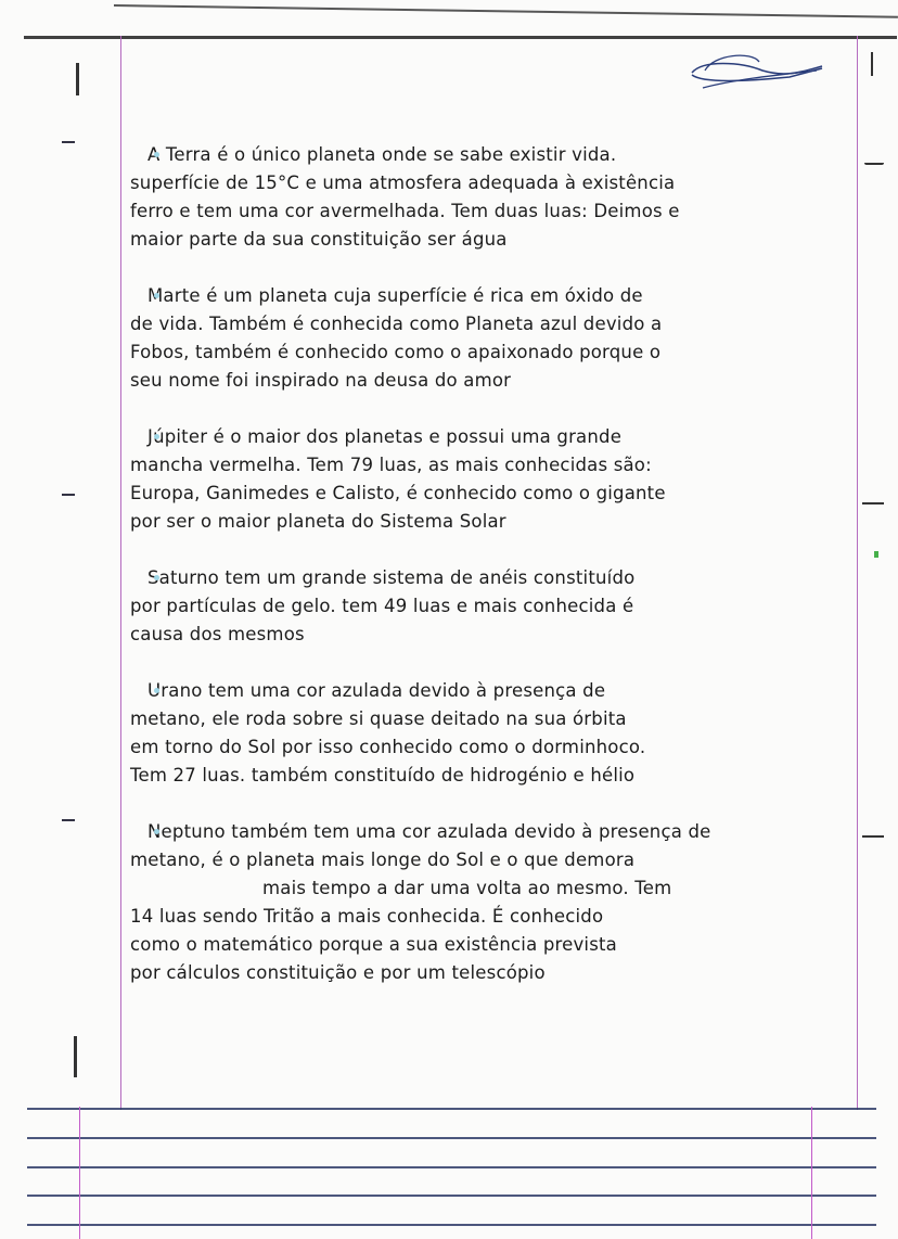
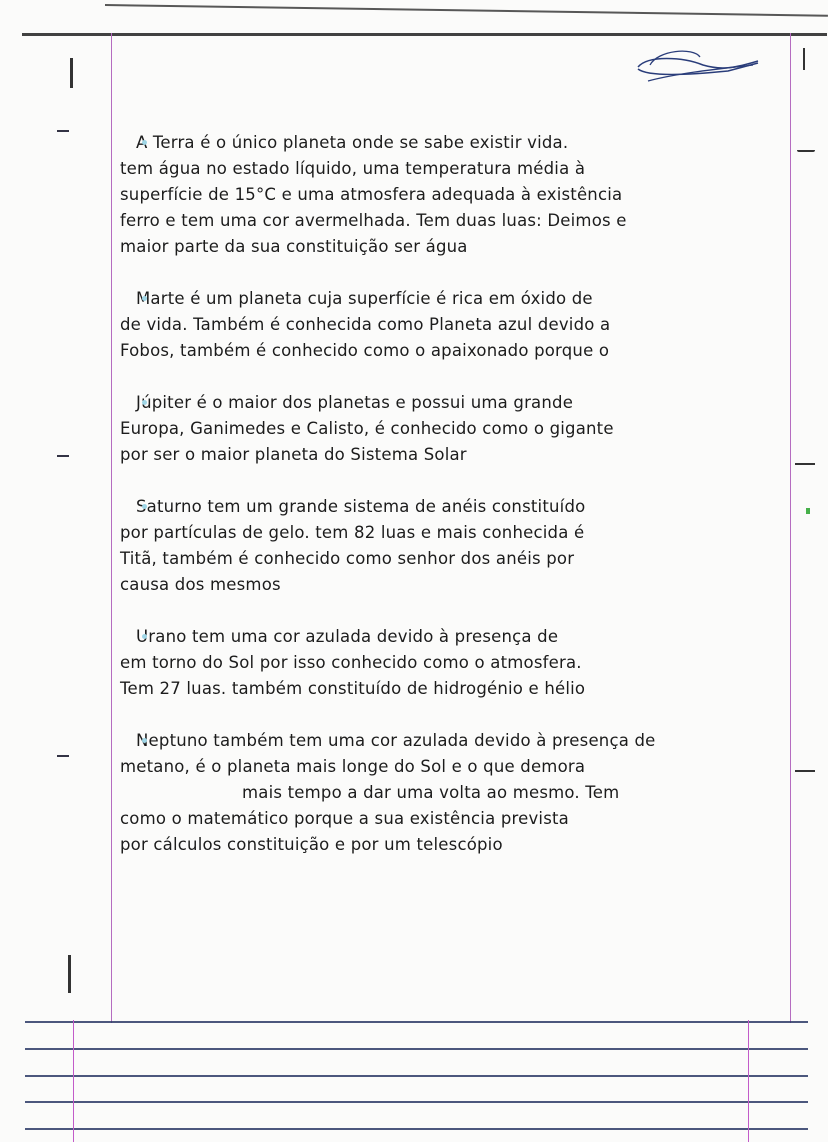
  Terra é o único planeta onde se sabe existir vida.
+ tem água no estado líquido, uma temperatura média à
  superfície de 15°C e uma atmosfera adequada à existência
  ferro e tem uma cor avermelhada. Tem duas luas: Deimos e
  maior parte da sua constituição ser água
  arte é um planeta cuja superfície é rica em óxido de
  de vida. Também é conhecida como Planeta azul devido a
  Fobos, também é conhecido como o apaixonado porque o
- seu nome foi inspirado na deusa do amor
  Jpiter é o maior dos planetas e possui uma grande
- mancha vermelha. Tem 79 luas, as mais conhecidas são:
  Europa, Ganimedes e Calisto, é conhecido como o gigante
  por ser o maior planeta do Sistema Solar
  aturno tem um grande sistema de anéis constituído
- por partículas de gelo. tem 49 luas e mais conhecida é
+ por partículas de gelo. tem 82 luas e mais conhecida é
+ Titã, também é conhecido como senhor dos anéis por
  causa dos mesmos
  rano tem uma cor azulada devido à presença de
- metano, ele roda sobre si quase deitado na sua órbita
- em torno do Sol por isso conhecido como o dorminhoco.
+ em torno do Sol por isso conhecido como o atmosfera.
  Tem 27 luas. também constituído de hidrogénio e hélio
  eptuno também tem uma cor azulada devido à presença de
  metano, é o planeta mais longe do Sol e o que demora
  mais tempo a dar uma volta ao mesmo. Tem
- 14 luas sendo Tritão a mais conhecida. É conhecido
  como o matemático porque a sua existência prevista
  por cálculos constituição e por um telescópio
